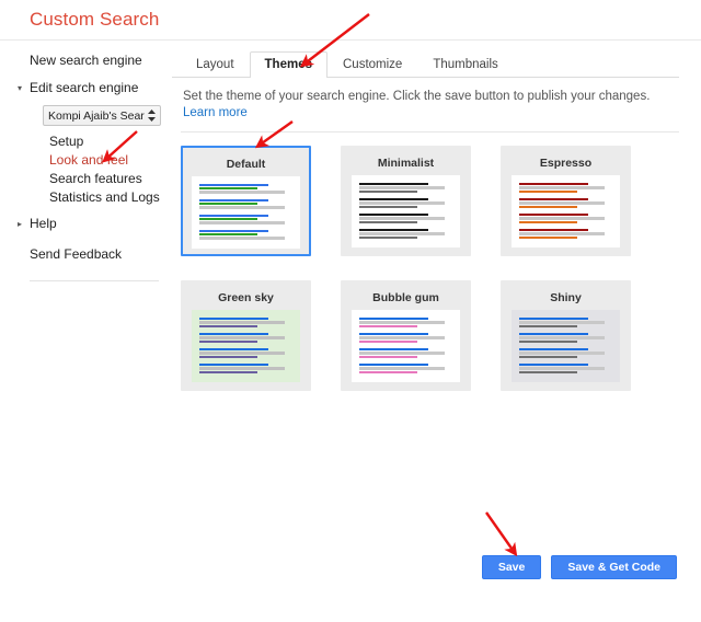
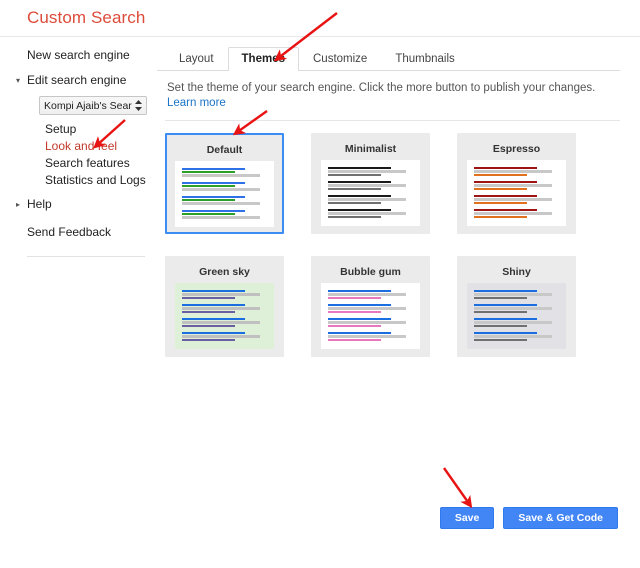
  Custom Search
  New search engine
  Edit search engine
  Kompi Ajaib's Sear
  Setup
  Look and feel
  Search features
  Statistics and Logs
  Help
  Send Feedback
  Layout
  Themes
  Customize
  Thumbnails
- Set the theme of your search engine. Click the save button to publish your changes. Learn more
+ Set the theme of your search engine. Click the more button to publish your changes. Learn more
  Default
  Minimalist
  Espresso
  Green sky
  Bubble gum
  Shiny
  Save
  Save & Get Code
